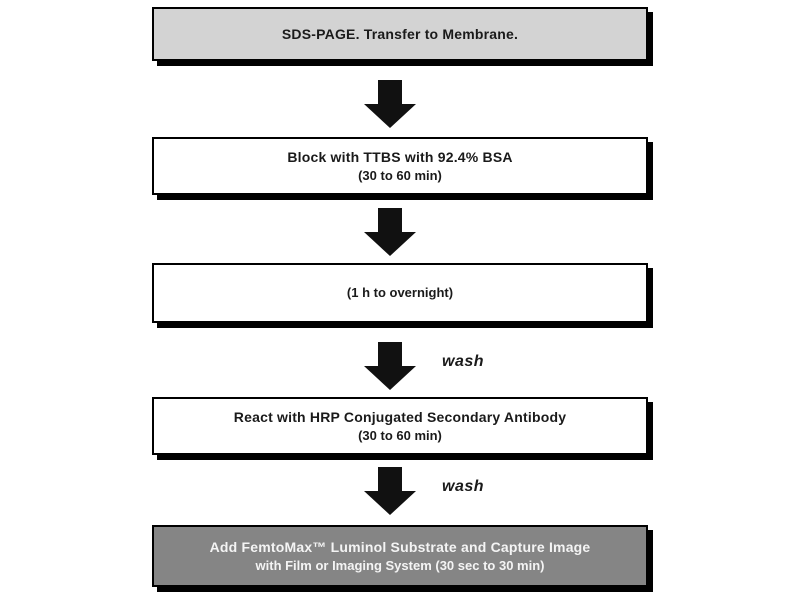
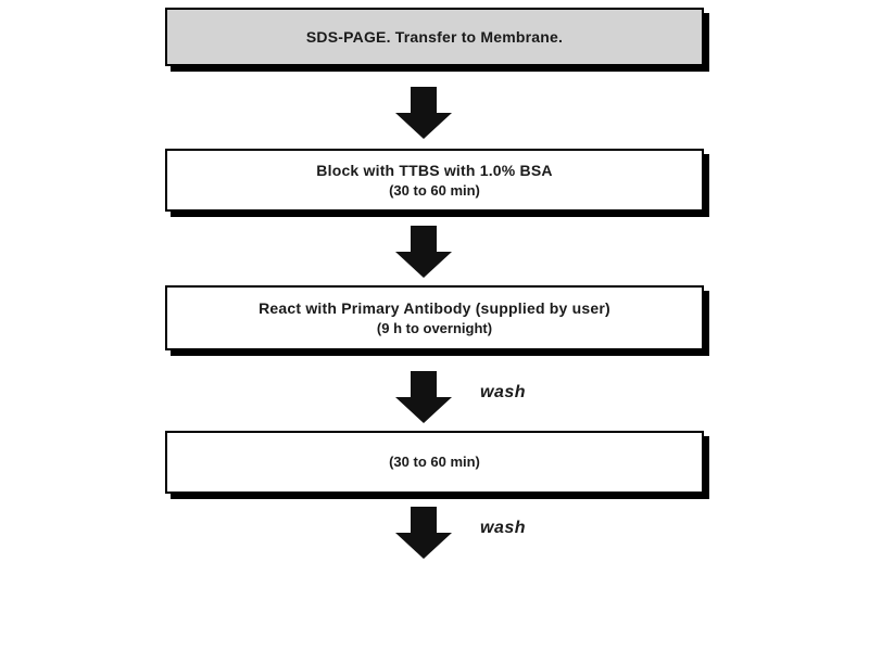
  SDS-PAGE. Transfer to Membrane.
- Block with TTBS with 92.4% BSA
+ Block with TTBS with 1.0% BSA
  (30 to 60 min)
+ React with Primary Antibody (supplied by user)
- (1 h to overnight)
+ (9 h to overnight)
  wash
- React with HRP Conjugated Secondary Antibody
  (30 to 60 min)
  wash
- Add FemtoMax™ Luminol Substrate and Capture Image
- with Film or Imaging System (30 sec to 30 min)
